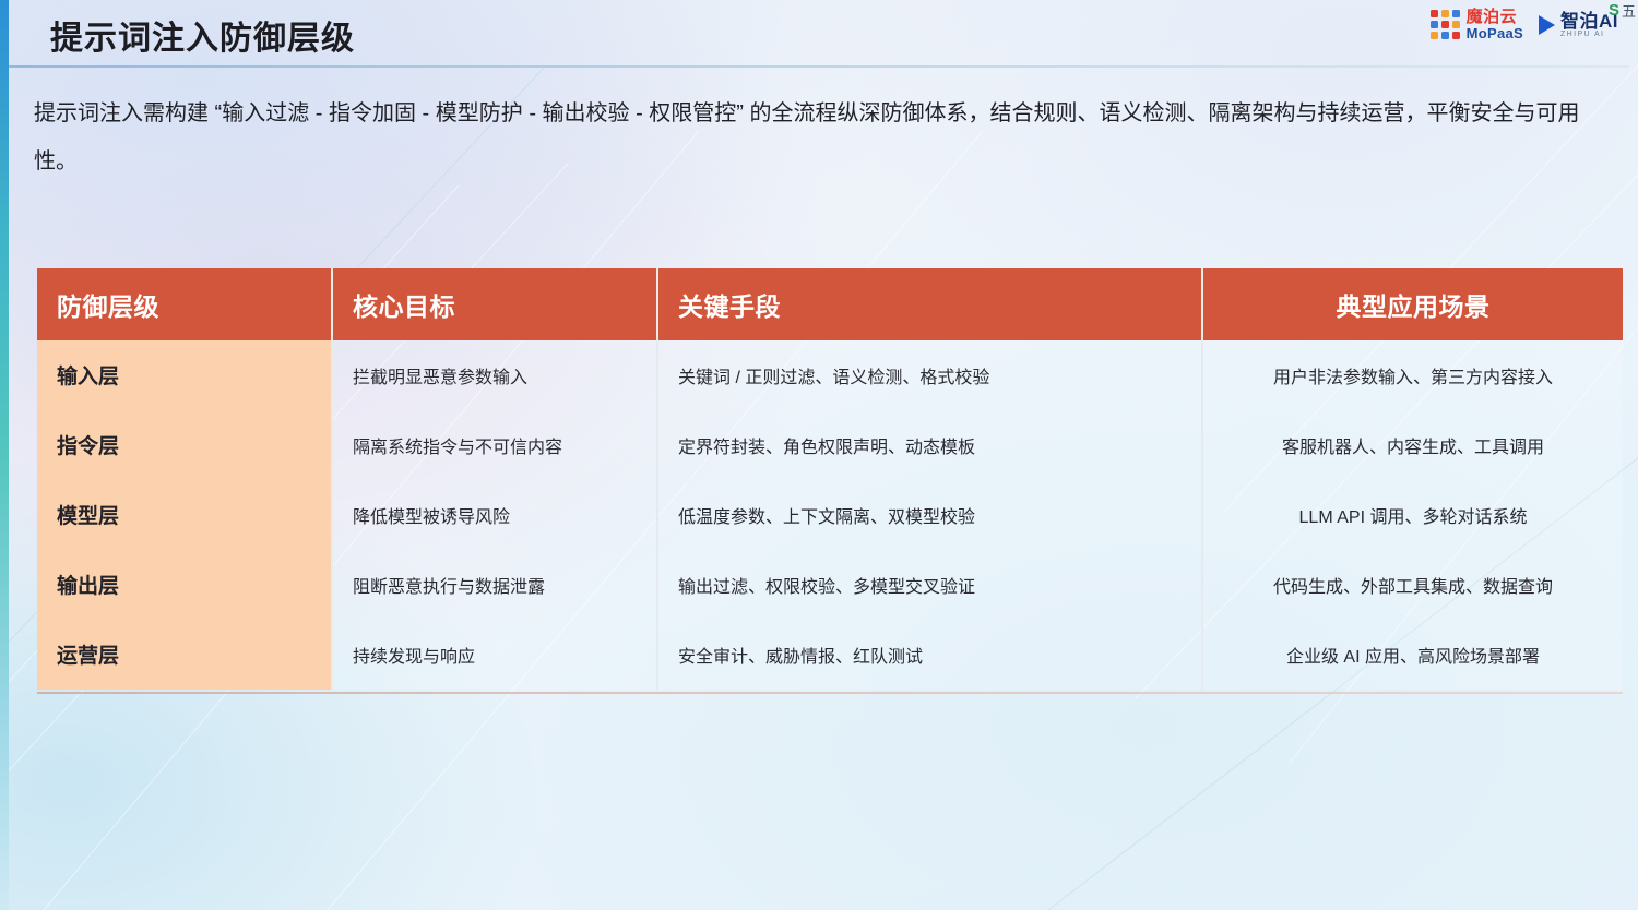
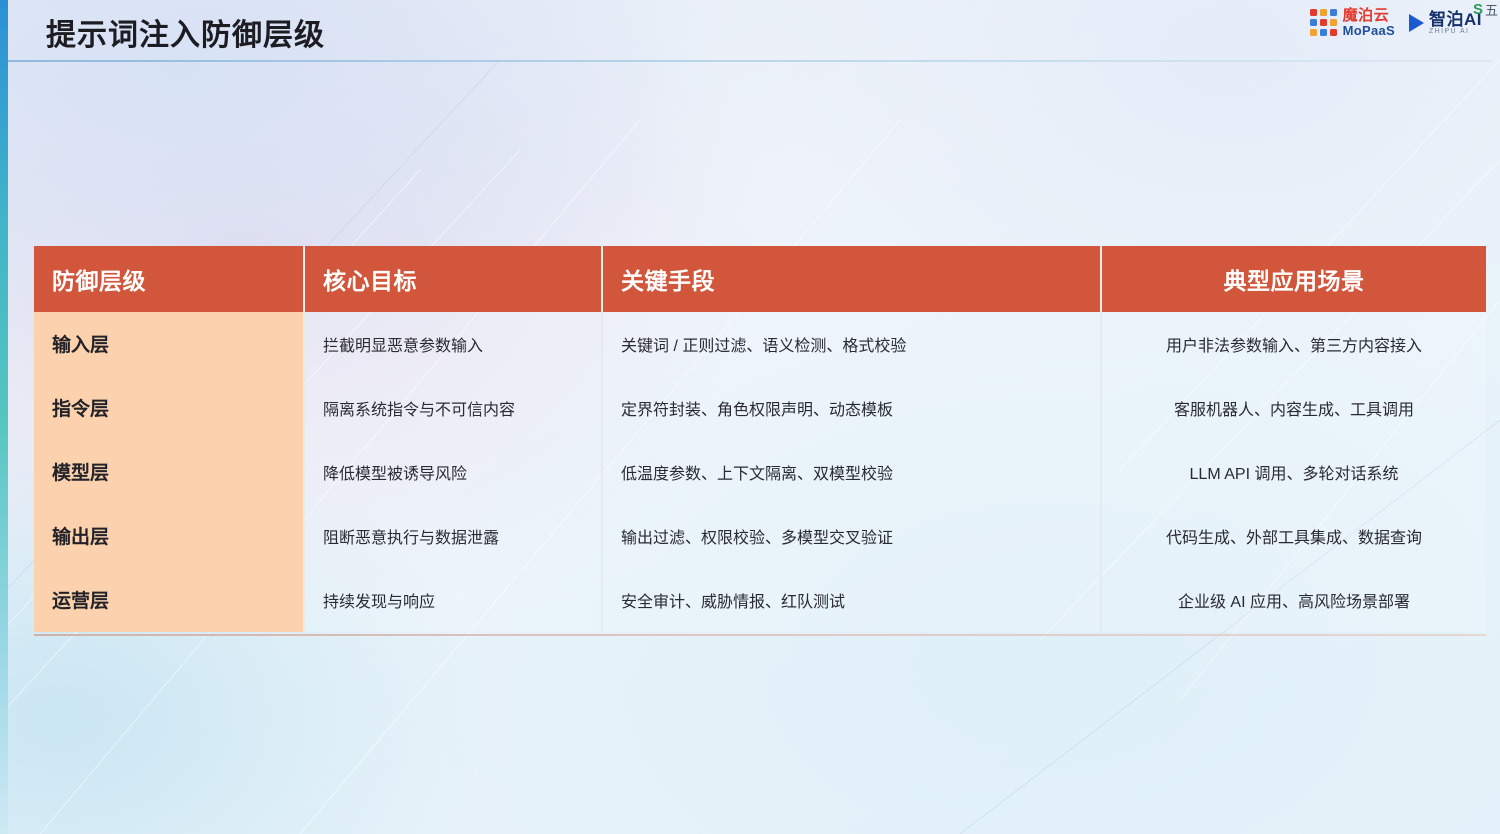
  提示词注入防御层级
  魔泊云
  MoPaaS
  智泊AI
  S
  五
- 提示词注入需构建 “输入过滤 - 指令加固 - 模型防护 - 输出校验 - 权限管控” 的全流程纵深防御体系，结合规则、语义检测、隔离架构与持续运营，平衡安全与可用性。
  防御层级	核心目标	关键手段	典型应用场景
  输入层	拦截明显恶意参数输入	关键词 / 正则过滤、语义检测、格式校验	用户非法参数输入、第三方内容接入
  指令层	隔离系统指令与不可信内容	定界符封装、角色权限声明、动态模板	客服机器人、内容生成、工具调用
  模型层	降低模型被诱导风险	低温度参数、上下文隔离、双模型校验	LLM API 调用、多轮对话系统
  输出层	阻断恶意执行与数据泄露	输出过滤、权限校验、多模型交叉验证	代码生成、外部工具集成、数据查询
  运营层	持续发现与响应	安全审计、威胁情报、红队测试	企业级 AI 应用、高风险场景部署
